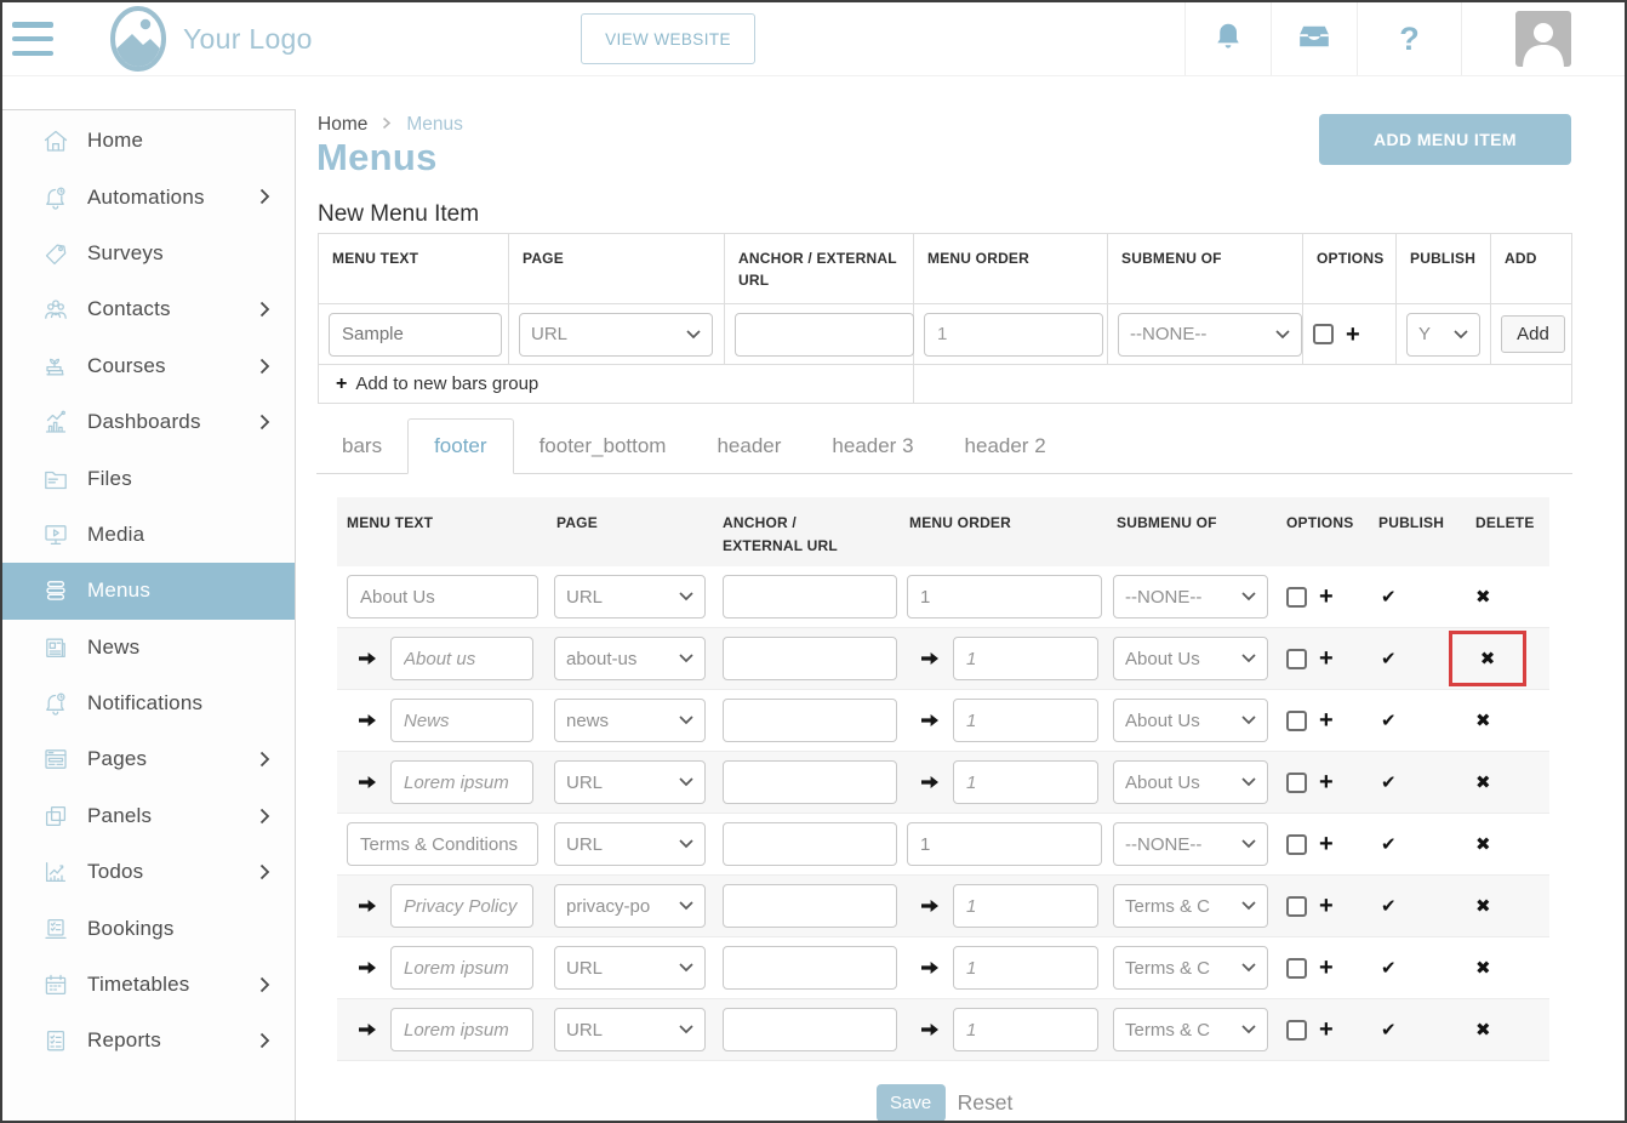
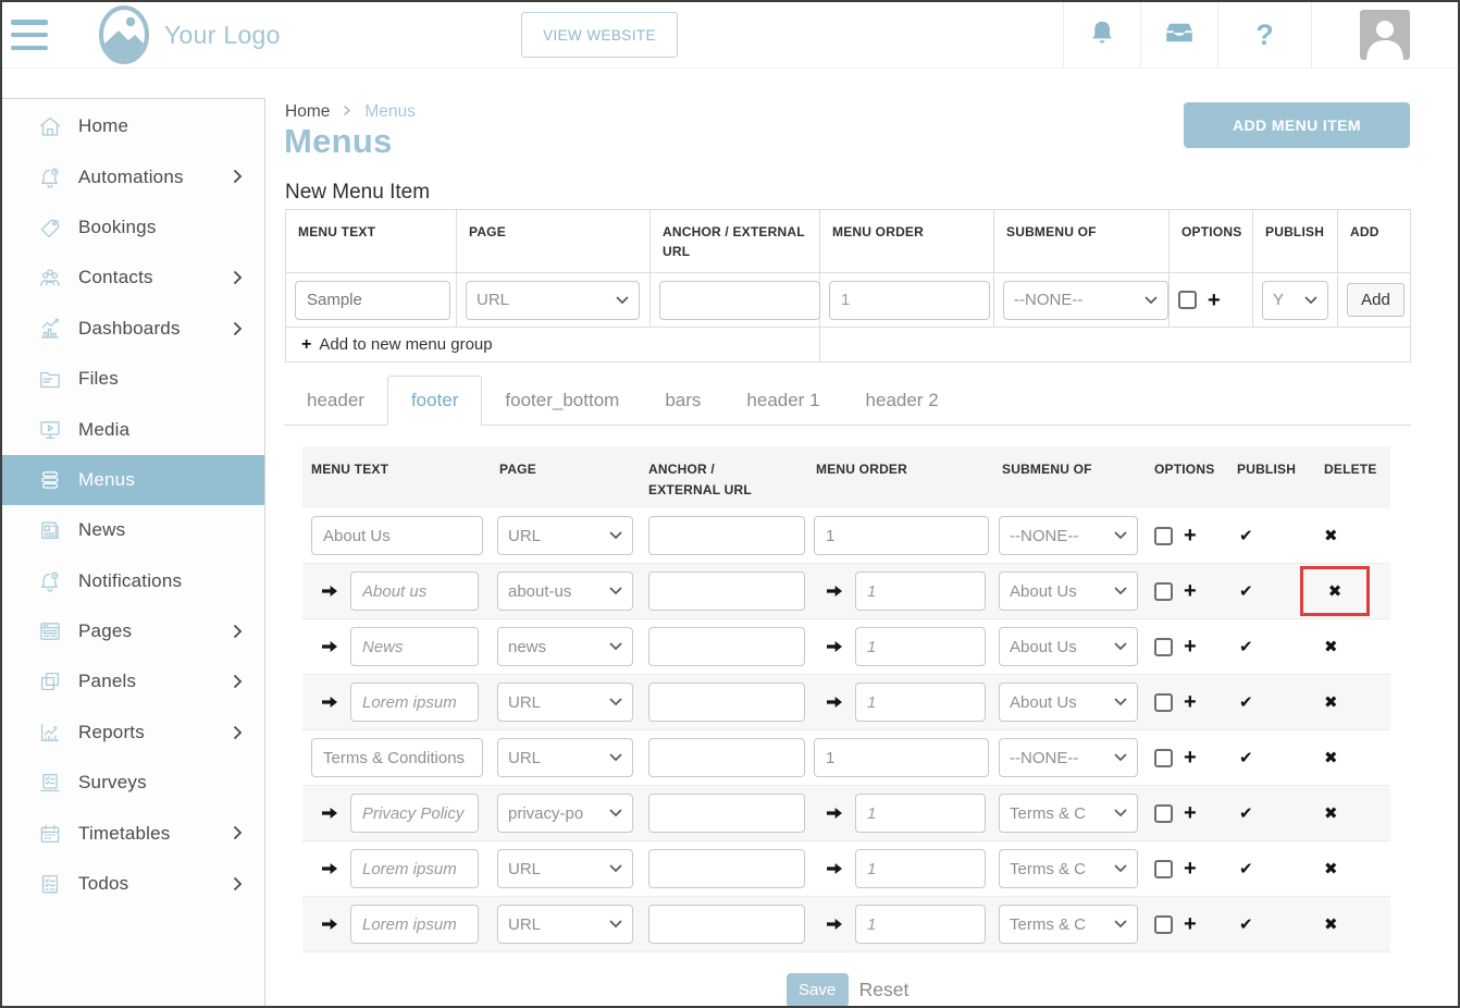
  Your Logo
  VIEW WEBSITE
  ?
  Home
  Automations
- Surveys
+ Bookings
  Contacts
- Courses
  Dashboards
  Files
  Media
  Menus
  News
  Notifications
  Pages
  Panels
- Todos
+ Reports
- Bookings
+ Surveys
  Timetables
- Reports
+ Todos
  Home
  Menus
  Menus
  ADD MENU ITEM
  New Menu Item
  MENU TEXT
  PAGE
  ANCHOR / EXTERNAL URL
  MENU ORDER
  SUBMENU OF
  OPTIONS
  PUBLISH
  ADD
  Sample
  URL
  1
  --NONE--
  +
  Y
  Add
  +
- Add to new bars group
+ Add to new menu group
- bars
+ header
  footer
  footer_bottom
- header
+ bars
- header 3
+ header 1
  header 2
  MENU TEXT
  PAGE
  ANCHOR / EXTERNAL URL
  MENU ORDER
  SUBMENU OF
  OPTIONS
  PUBLISH
  DELETE
  About Us
  URL
  1
  --NONE--
  +
  ✔
  ✖
  About us
  about-us
  1
  About Us
  +
  ✔
  ✖
  News
  news
  1
  About Us
  +
  ✔
  ✖
  Lorem ipsum
  URL
  1
  About Us
  +
  ✔
  ✖
  Terms & Conditions
  URL
  1
  --NONE--
  +
  ✔
  ✖
  Privacy Policy
  privacy-po
  1
  Terms & C
  +
  ✔
  ✖
  Lorem ipsum
  URL
  1
  Terms & C
  +
  ✔
  ✖
  Lorem ipsum
  URL
  1
  Terms & C
  +
  ✔
  ✖
  Save
  Reset
